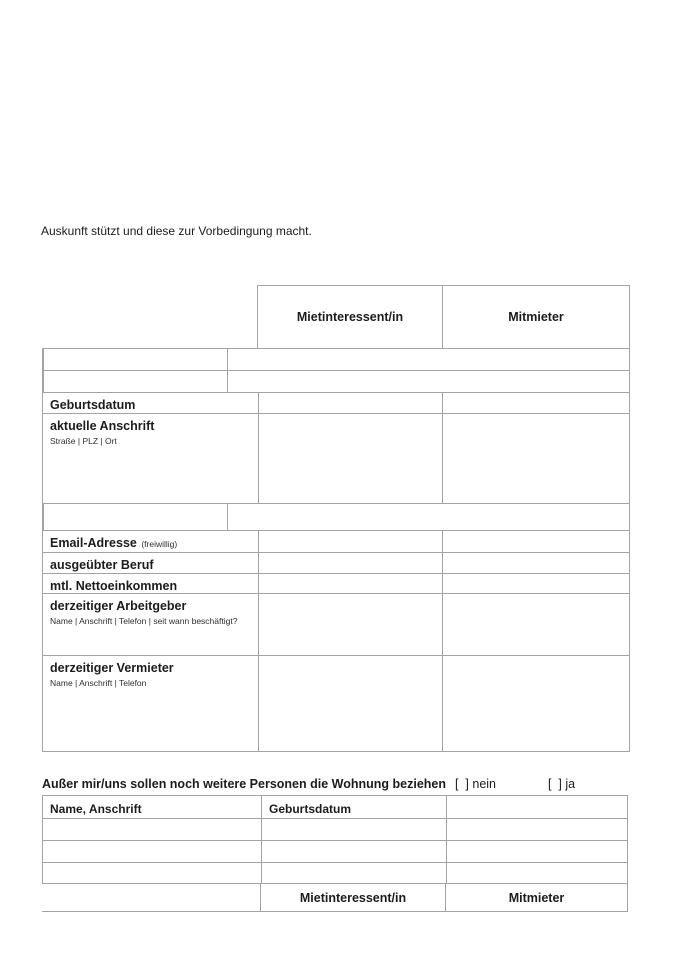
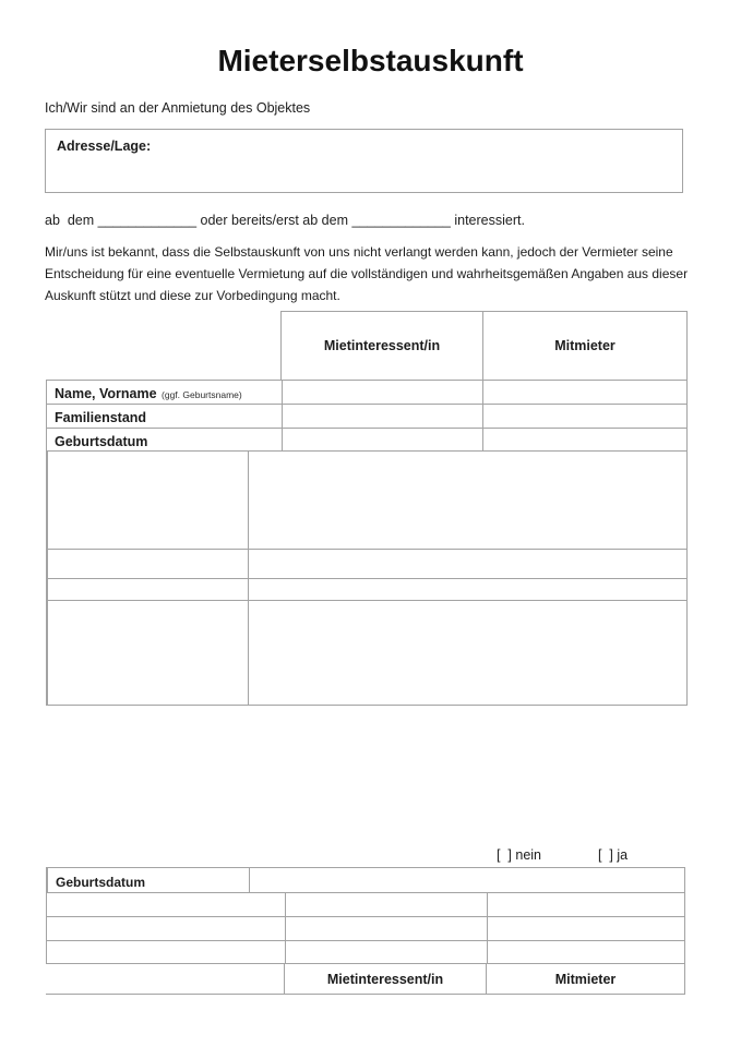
+ Mieterselbstauskunft
+ Ich/Wir sind an der Anmietung des Objektes
+ Adresse/Lage:
+ ab dem _____________ oder bereits/erst ab dem _____________ interessiert.
+ Mir/uns ist bekannt, dass die Selbstauskunft von uns nicht verlangt werden kann, jedoch der Vermieter seine
+ Entscheidung für eine eventuelle Vermietung auf die vollständigen und wahrheitsgemäßen Angaben aus dieser
  Auskunft stützt und diese zur Vorbedingung macht.
  Mietinteressent/in
  Mitmieter
+ Name, Vorname (ggf. Geburtsname)
+ Familienstand
  Geburtsdatum
- aktuelle Anschrift
- Straße | PLZ | Ort
- Email-Adresse (freiwillig)
- ausgeübter Beruf
- mtl. Nettoeinkommen
- derzeitiger Arbeitgeber
- Name | Anschrift | Telefon | seit wann beschäftigt?
- derzeitiger Vermieter
- Name | Anschrift | Telefon
- Außer mir/uns sollen noch weitere Personen die Wohnung beziehen
  [ ] nein
  [ ] ja
- Name, Anschrift
  Geburtsdatum
  Mietinteressent/in
  Mitmieter
